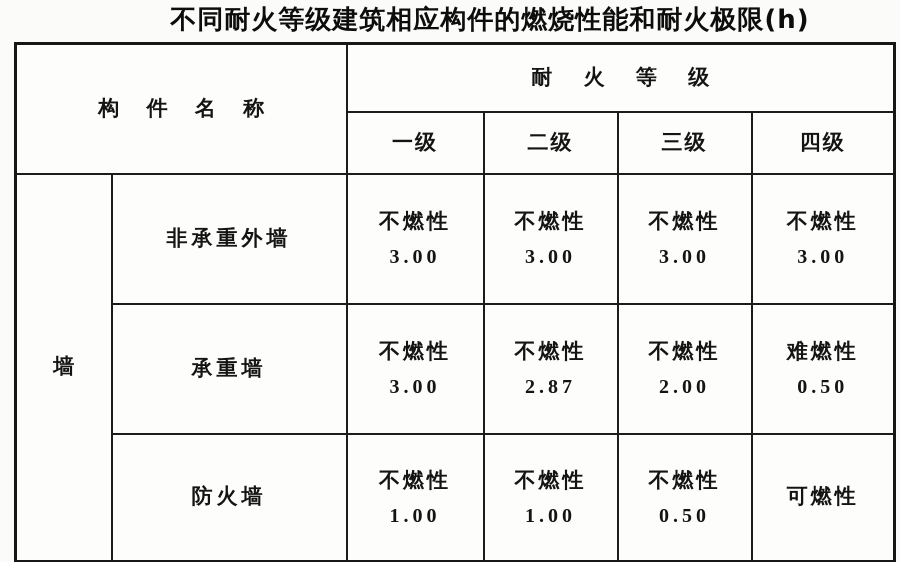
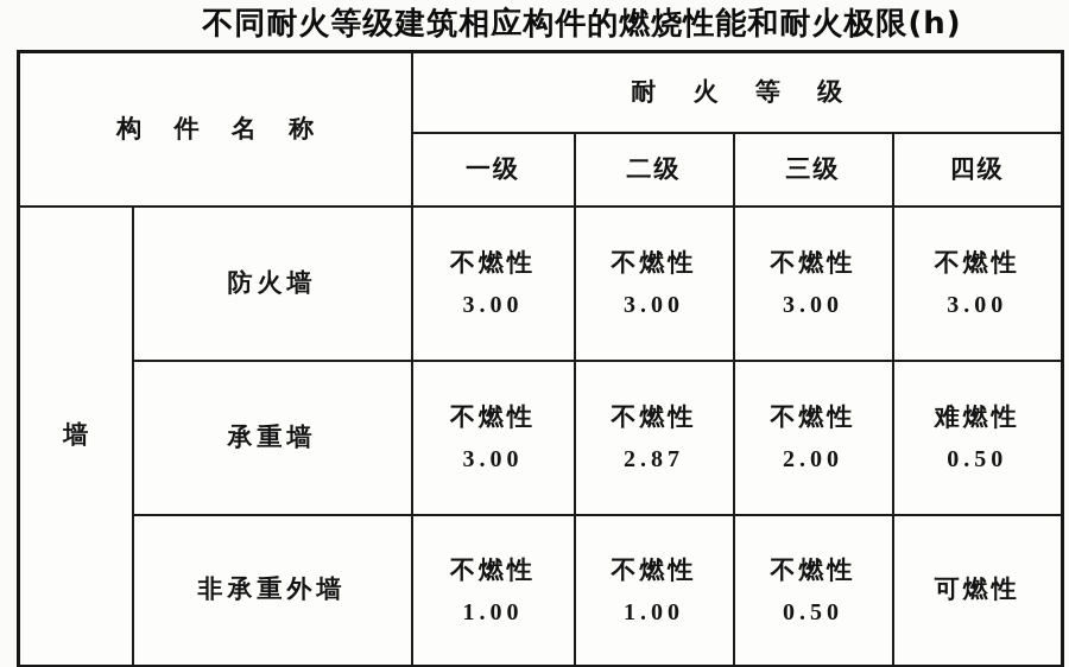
  不同耐火等级建筑相应构件的燃烧性能和耐火极限(h)
  构 件 名 称	耐 火 等 级
  一级	二级	三级	四级
- 墙	非承重外墙	不燃性 3.00	不燃性 3.00	不燃性 3.00	不燃性 3.00
+ 墙	防火墙	不燃性 3.00	不燃性 3.00	不燃性 3.00	不燃性 3.00
  承重墙	不燃性 3.00	不燃性 2.87	不燃性 2.00	难燃性 0.50
- 防火墙	不燃性 1.00	不燃性 1.00	不燃性 0.50	可燃性
+ 非承重外墙	不燃性 1.00	不燃性 1.00	不燃性 0.50	可燃性
